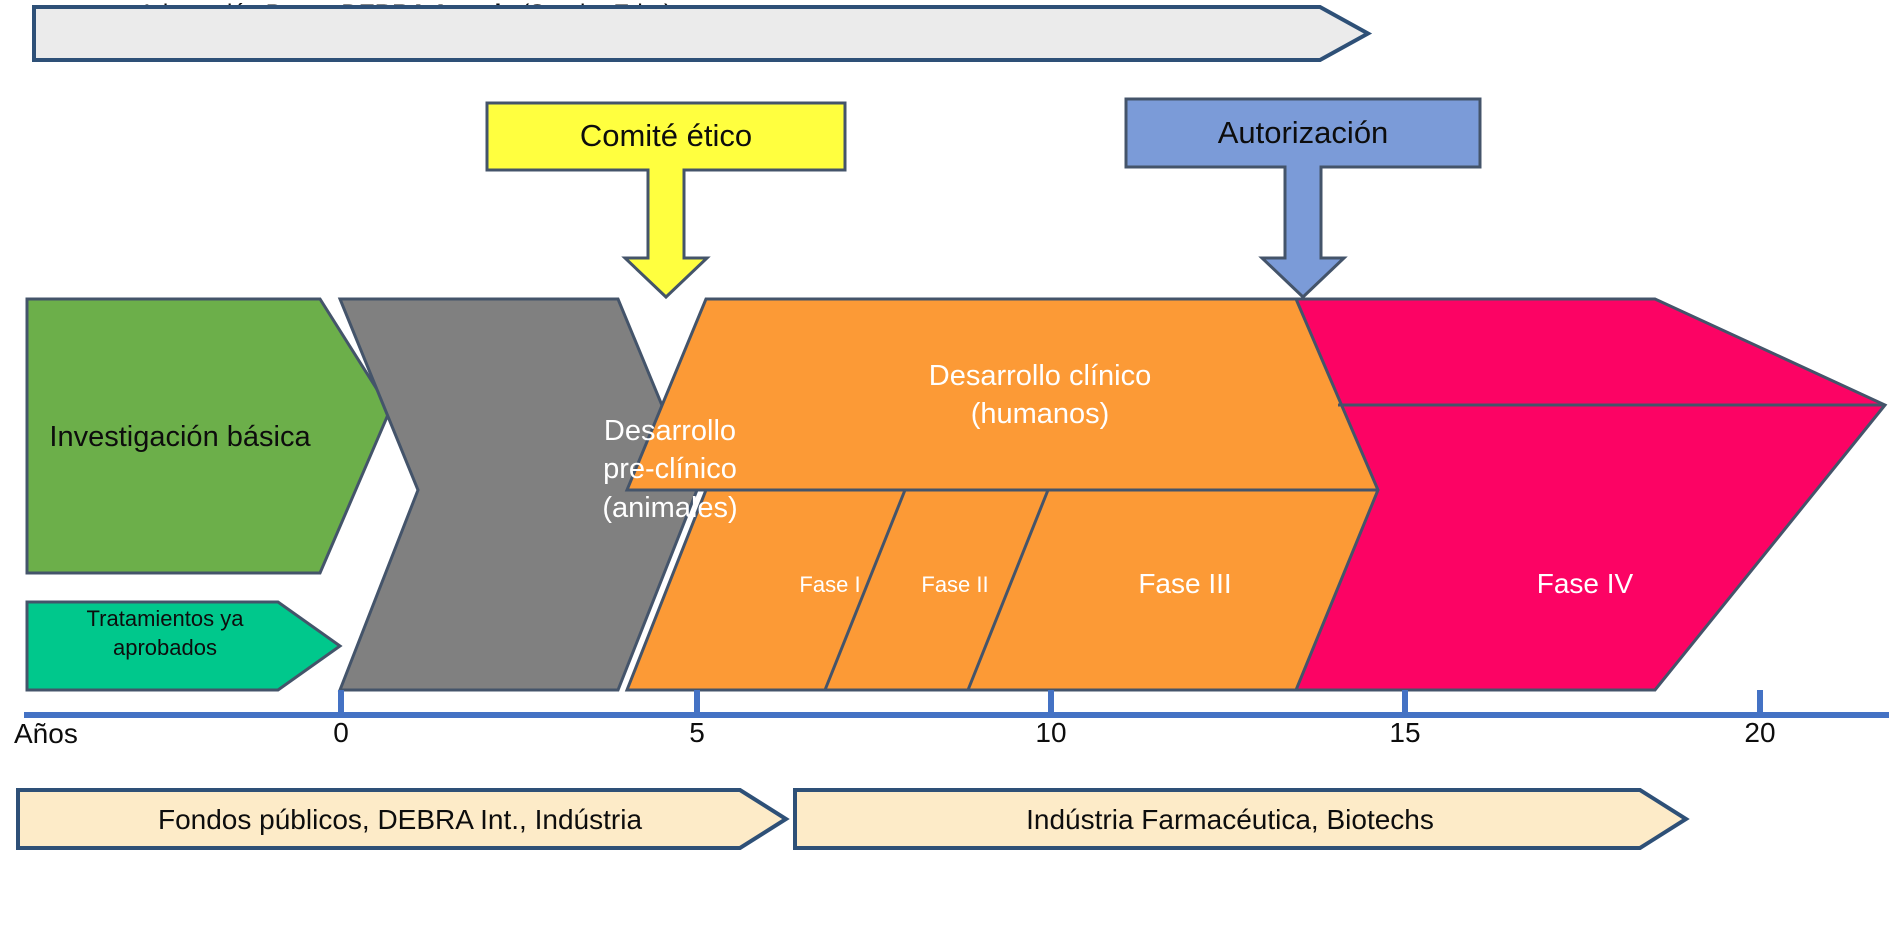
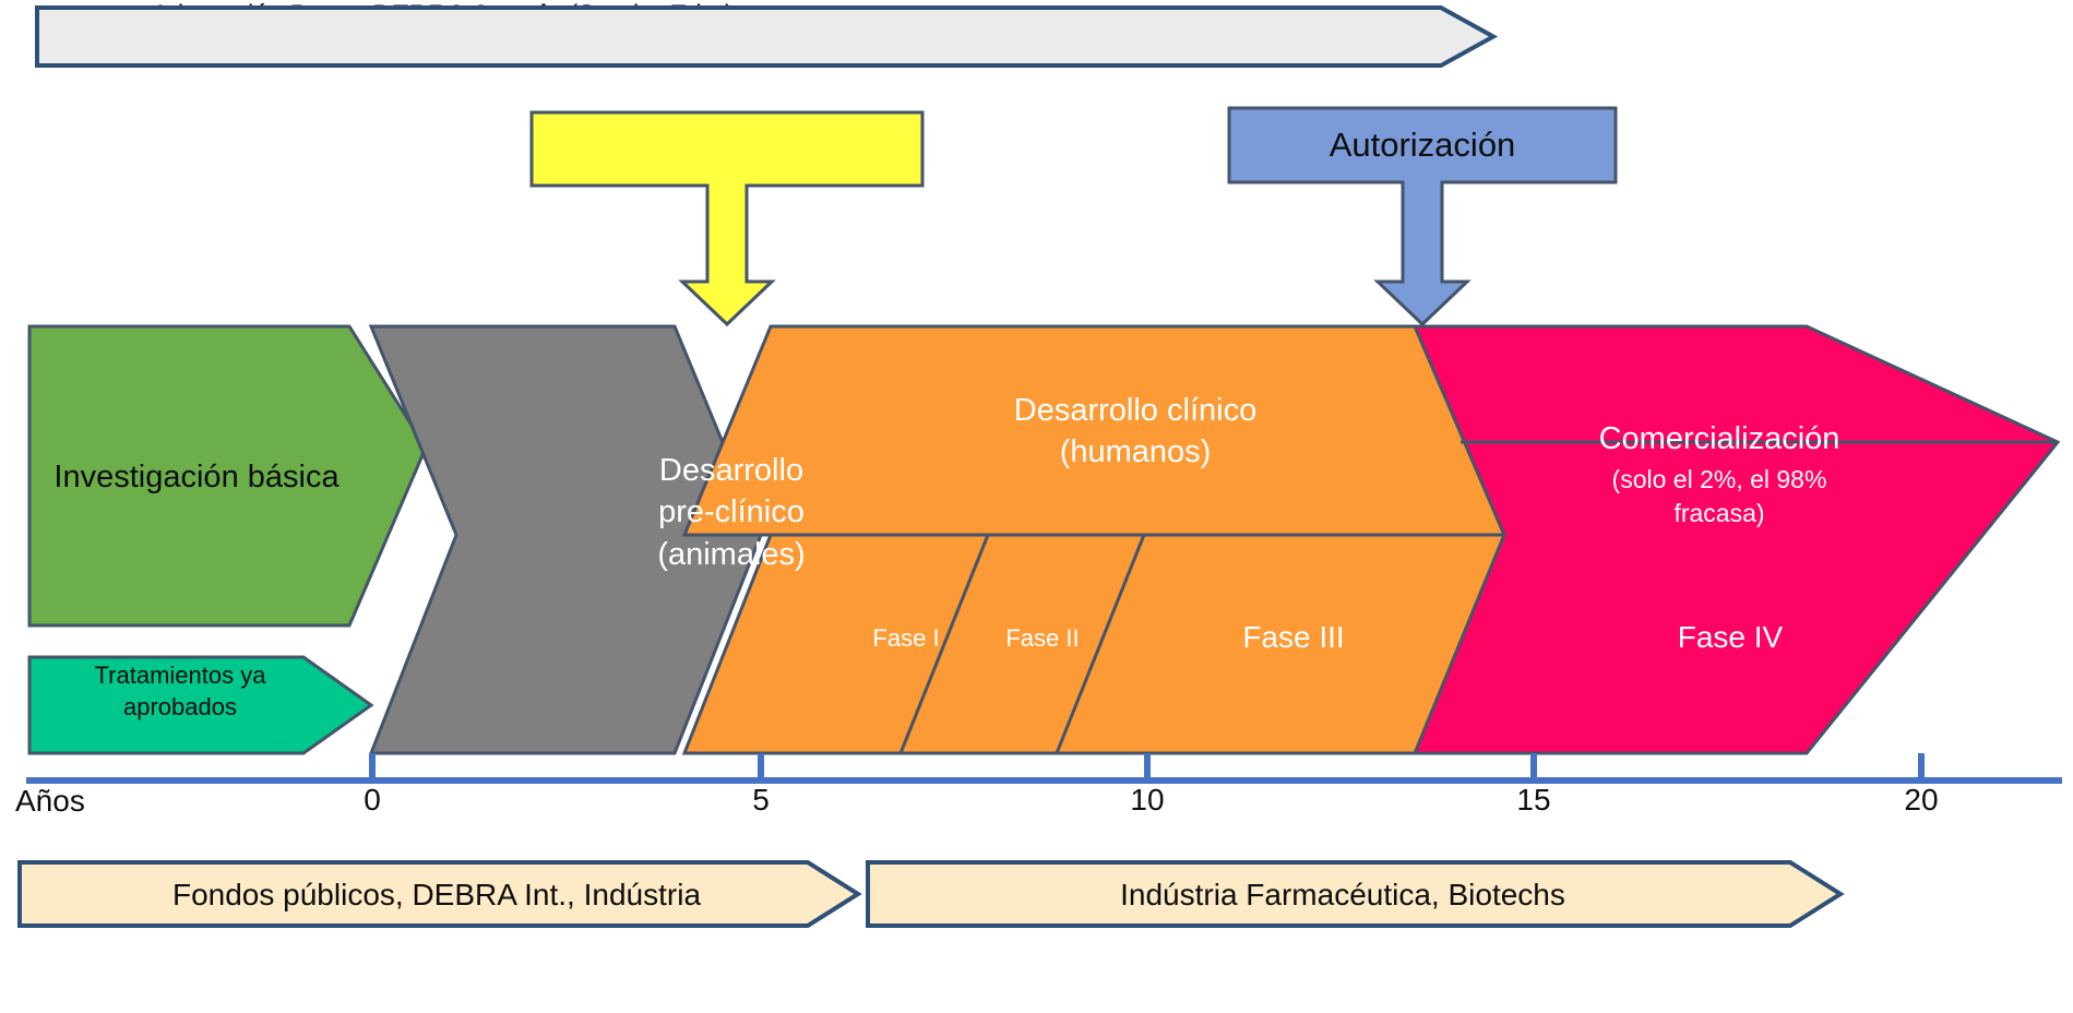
- Comité ético
  Autorización
  Investigación básica
  Tratamientos ya
  aprobados
  Desarrollo
  pre-clínico
  (animales)
  Desarrollo clínico
  (humanos)
+ Comercialización
+ (solo el 2%, el 98%
+ fracasa)
  Fase I
  Fase II
  Fase III
  Fase IV
  Años
  0
  5
  10
  15
  20
  Fondos públicos, DEBRA Int., Indústria
  Indústria Farmacéutica, Biotechs
